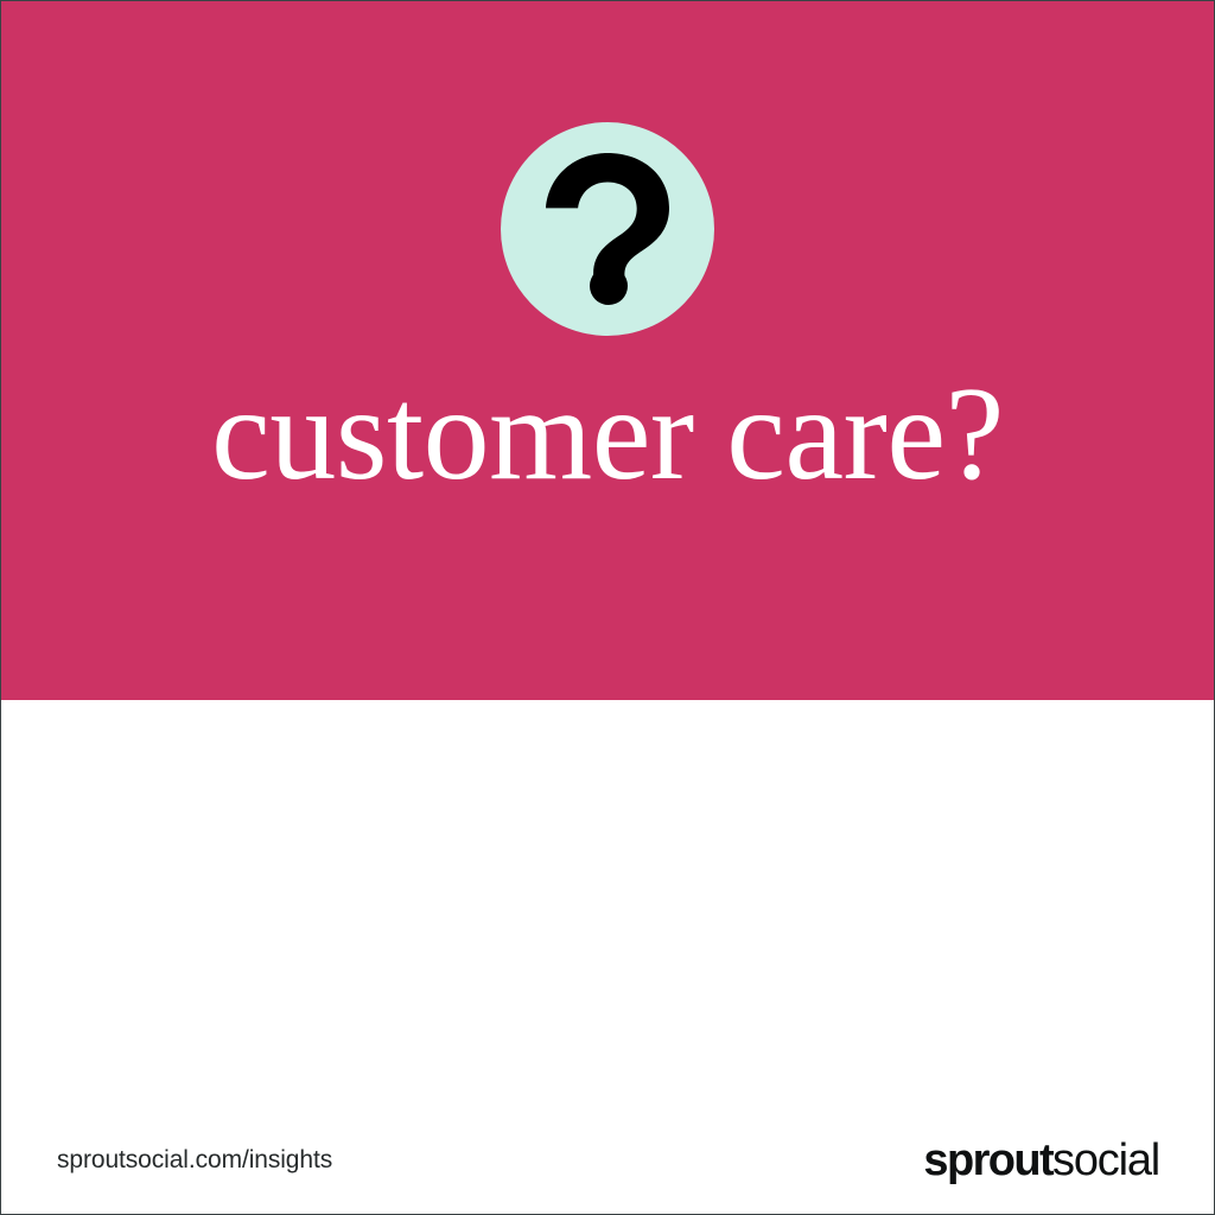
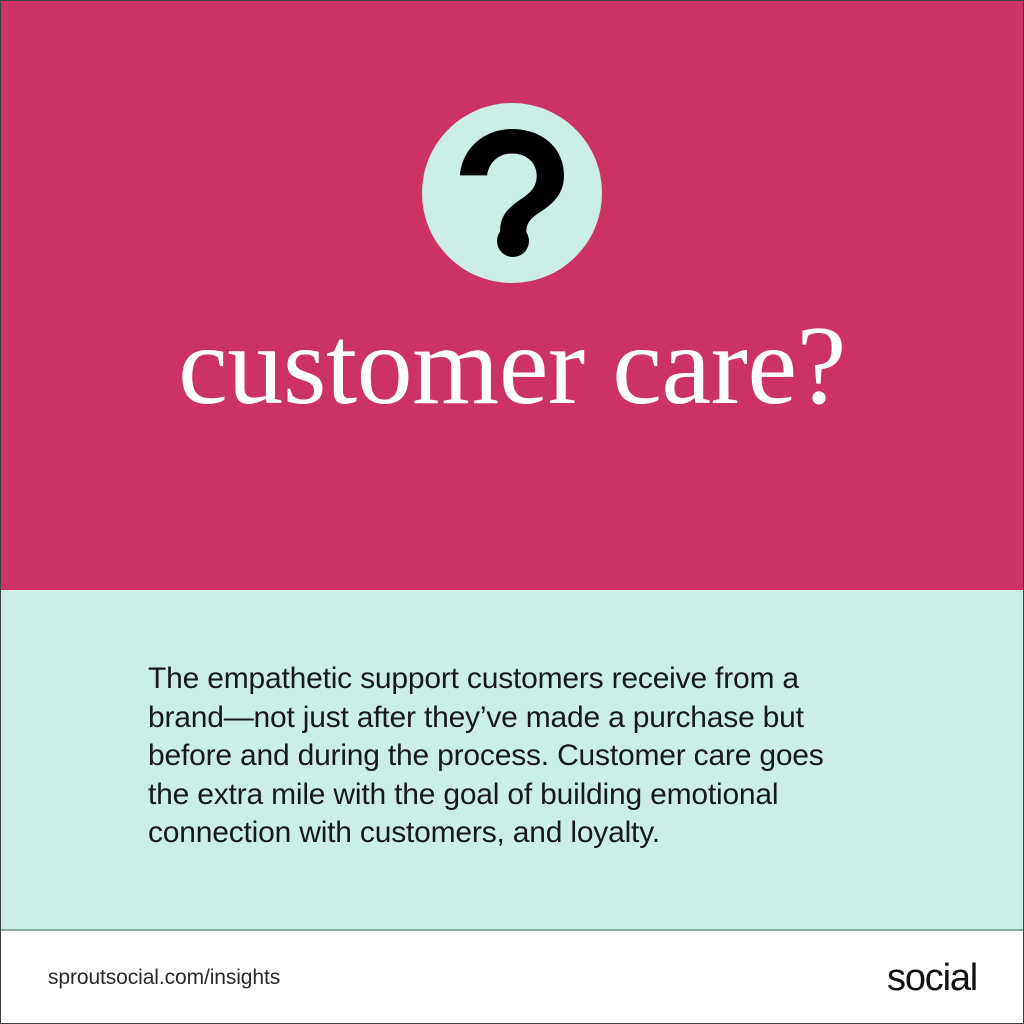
  customer care?
+ The empathetic support customers receive from a brand—not just after they’ve made a purchase but before and during the process. Customer care goes the extra mile with the goal of building emotional connection with customers, and loyalty.
  sproutsocial.com/insights
- sprout
  social
